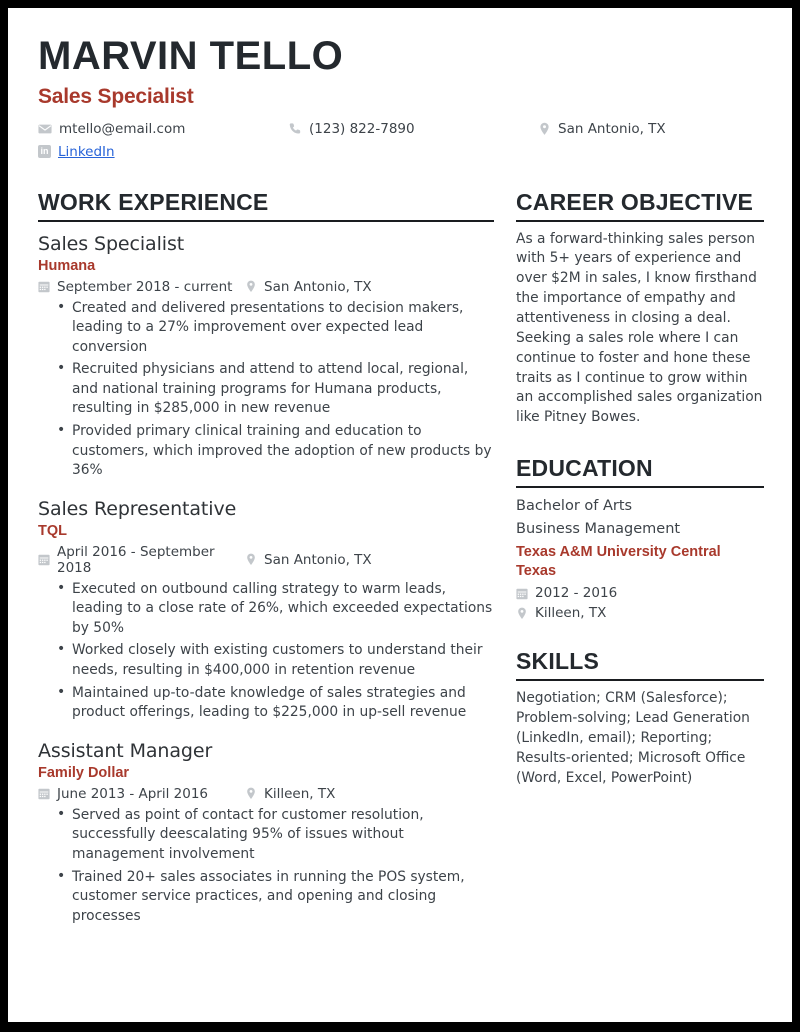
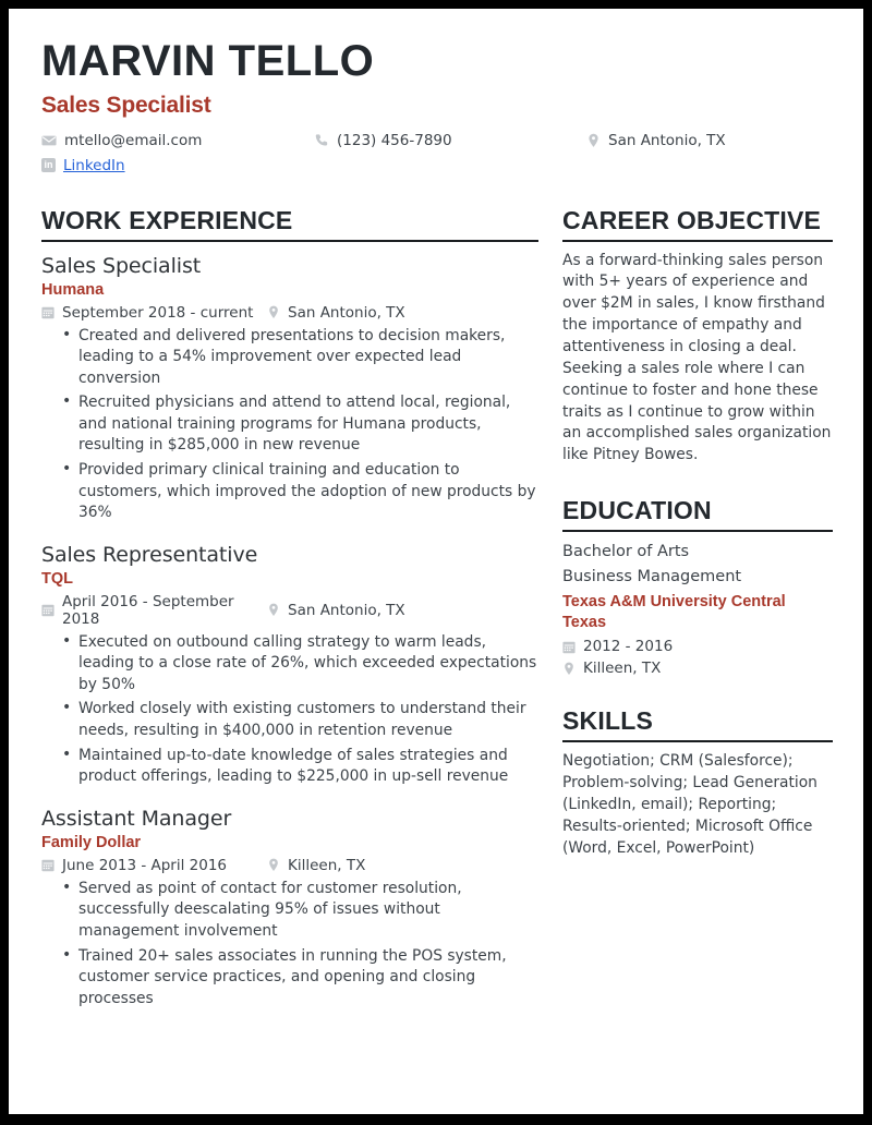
  MARVIN TELLO
  Sales Specialist
  mtello@email.com
- (123) 822-7890
+ (123) 456-7890
  San Antonio, TX
  in
  LinkedIn
  WORK EXPERIENCE
  Sales Specialist
  Humana
  September 2018 - current
  San Antonio, TX
- Created and delivered presentations to decision makers, leading to a 27% improvement over expected lead conversion
+ Created and delivered presentations to decision makers, leading to a 54% improvement over expected lead conversion
  Recruited physicians and attend to attend local, regional, and national training programs for Humana products, resulting in $285,000 in new revenue
  Provided primary clinical training and education to customers, which improved the adoption of new products by 36%
  Sales Representative
  TQL
  April 2016 - September 2018
  San Antonio, TX
  Executed on outbound calling strategy to warm leads, leading to a close rate of 26%, which exceeded expectations by 50%
  Worked closely with existing customers to understand their needs, resulting in $400,000 in retention revenue
  Maintained up-to-date knowledge of sales strategies and product offerings, leading to $225,000 in up-sell revenue
  Assistant Manager
  Family Dollar
  June 2013 - April 2016
  Killeen, TX
  Served as point of contact for customer resolution, successfully deescalating 95% of issues without management involvement
  Trained 20+ sales associates in running the POS system, customer service practices, and opening and closing processes
  CAREER OBJECTIVE
  As a forward-thinking sales person with 5+ years of experience and over $2M in sales, I know firsthand the importance of empathy and attentiveness in closing a deal. Seeking a sales role where I can continue to foster and hone these traits as I continue to grow within an accomplished sales organization like Pitney Bowes.
  EDUCATION
  Bachelor of Arts
  Business Management
  Texas A&M University Central Texas
  2012 - 2016
  Killeen, TX
  SKILLS
  Negotiation; CRM (Salesforce); Problem-solving; Lead Generation (LinkedIn, email); Reporting; Results-oriented; Microsoft Office (Word, Excel, PowerPoint)
